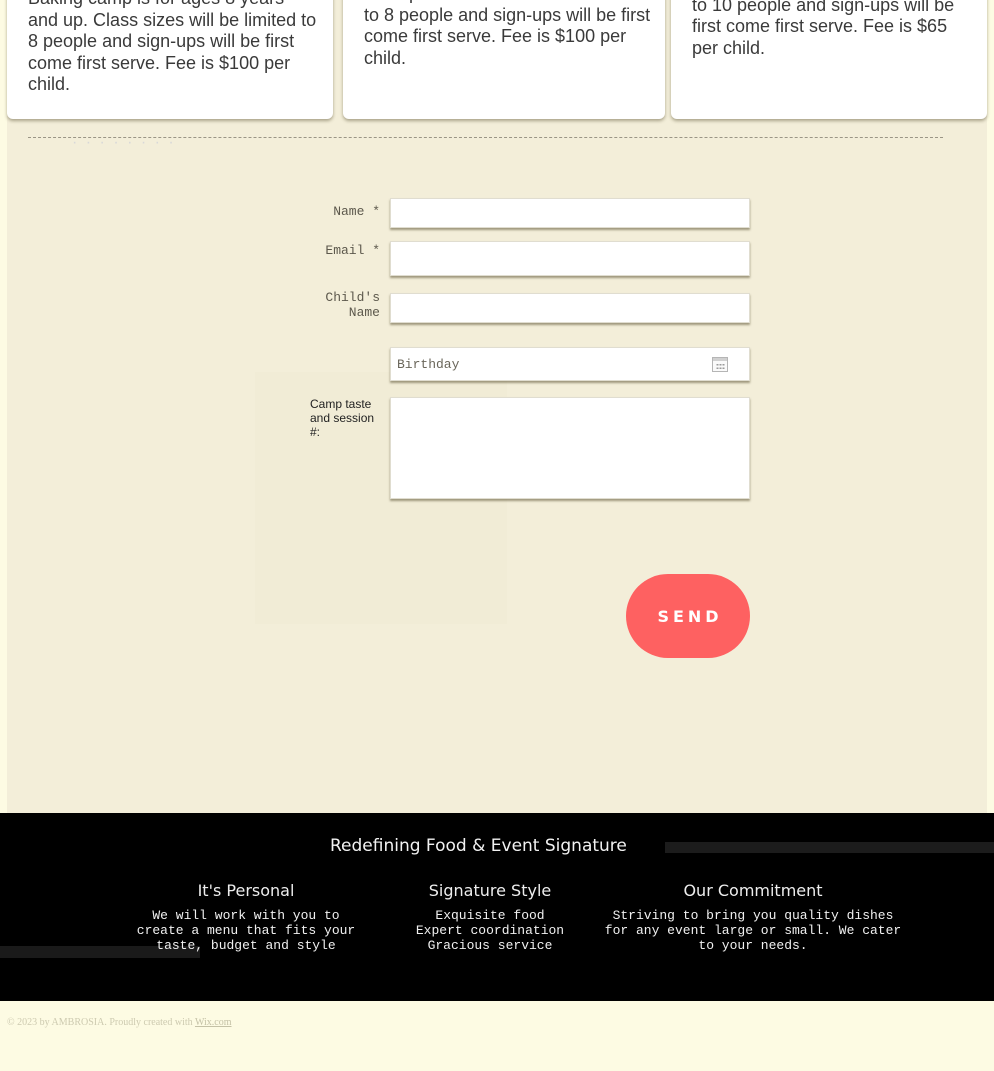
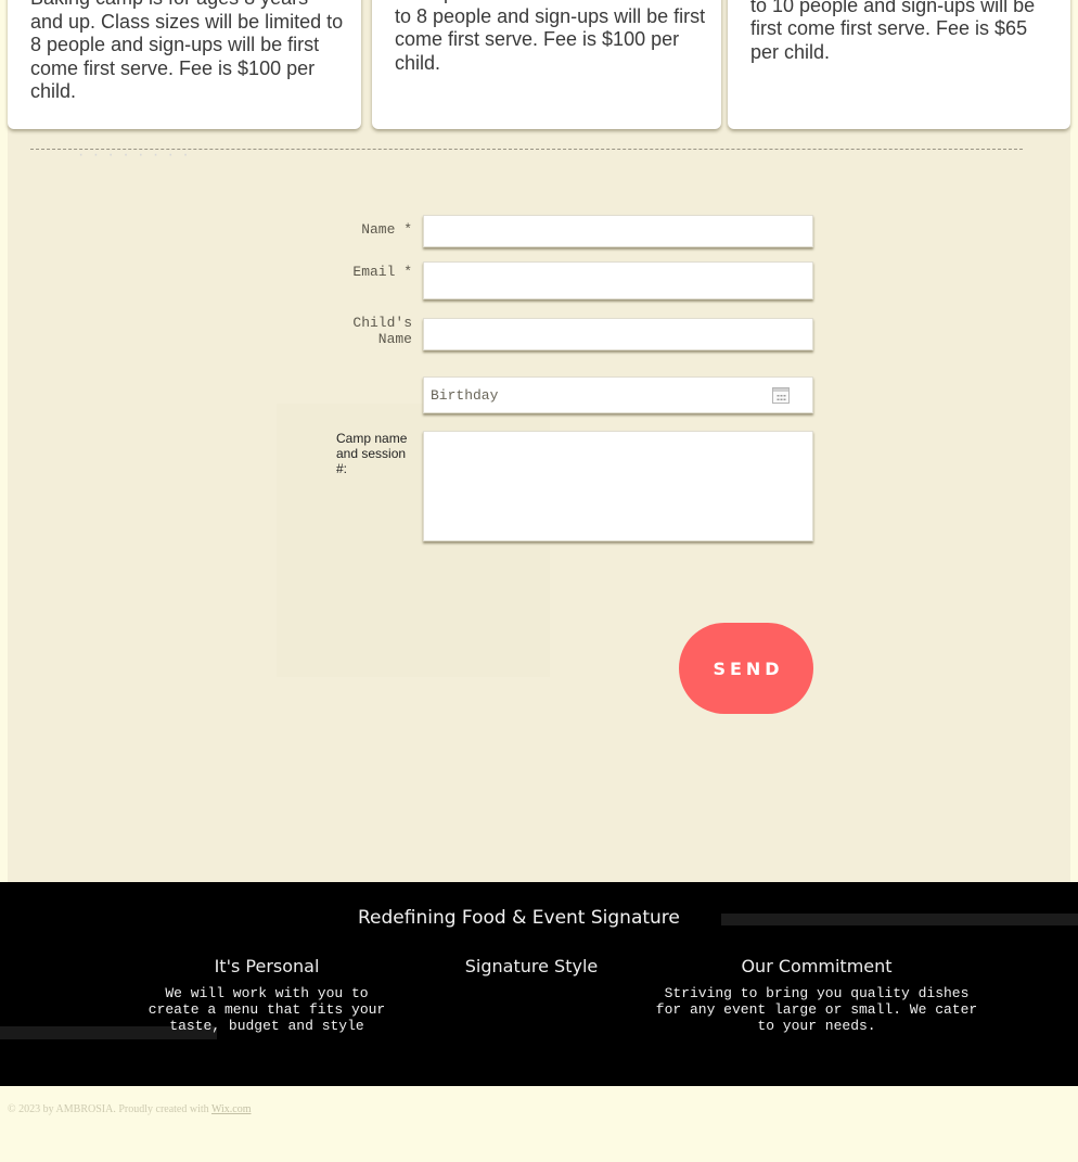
  and up. Class sizes will be limited to 8 people and sign-ups will be first come first serve. Fee is $100 per child.
  · · · · · · · ·
  to 10 people and sign-ups will be first come first serve. Fee is $65 per child.
  Name *
  Email *
  Child's
  Name
  Birthday
- Camp taste and session #:
+ Camp name and session #:
  SEND
  Redefining Food & Event Signature
  It's Personal
  We will work with you to
  create a menu that fits your
  taste, budget and style
  Signature Style
- Exquisite food
- Expert coordination
- Gracious service
  Our Commitment
  Striving to bring you quality dishes
  for any event large or small. We cater
  to your needs.
  © 2023 by AMBROSIA. Proudly created with Wix.com
